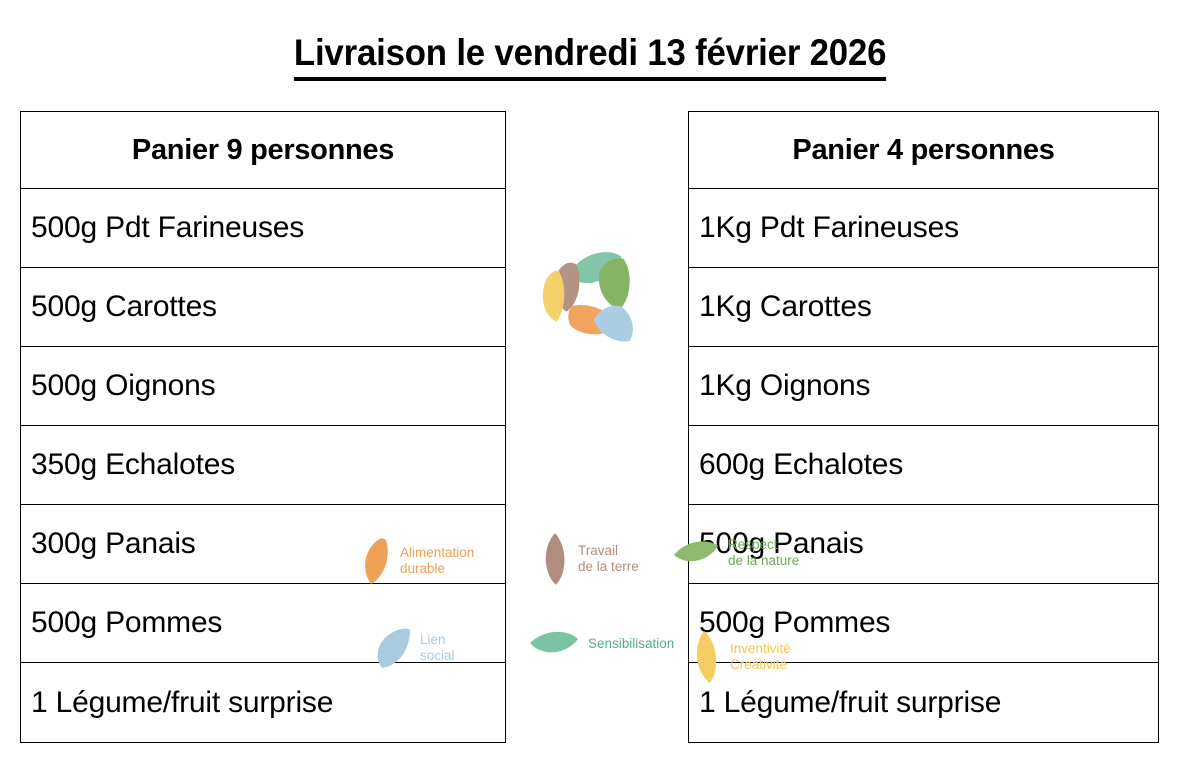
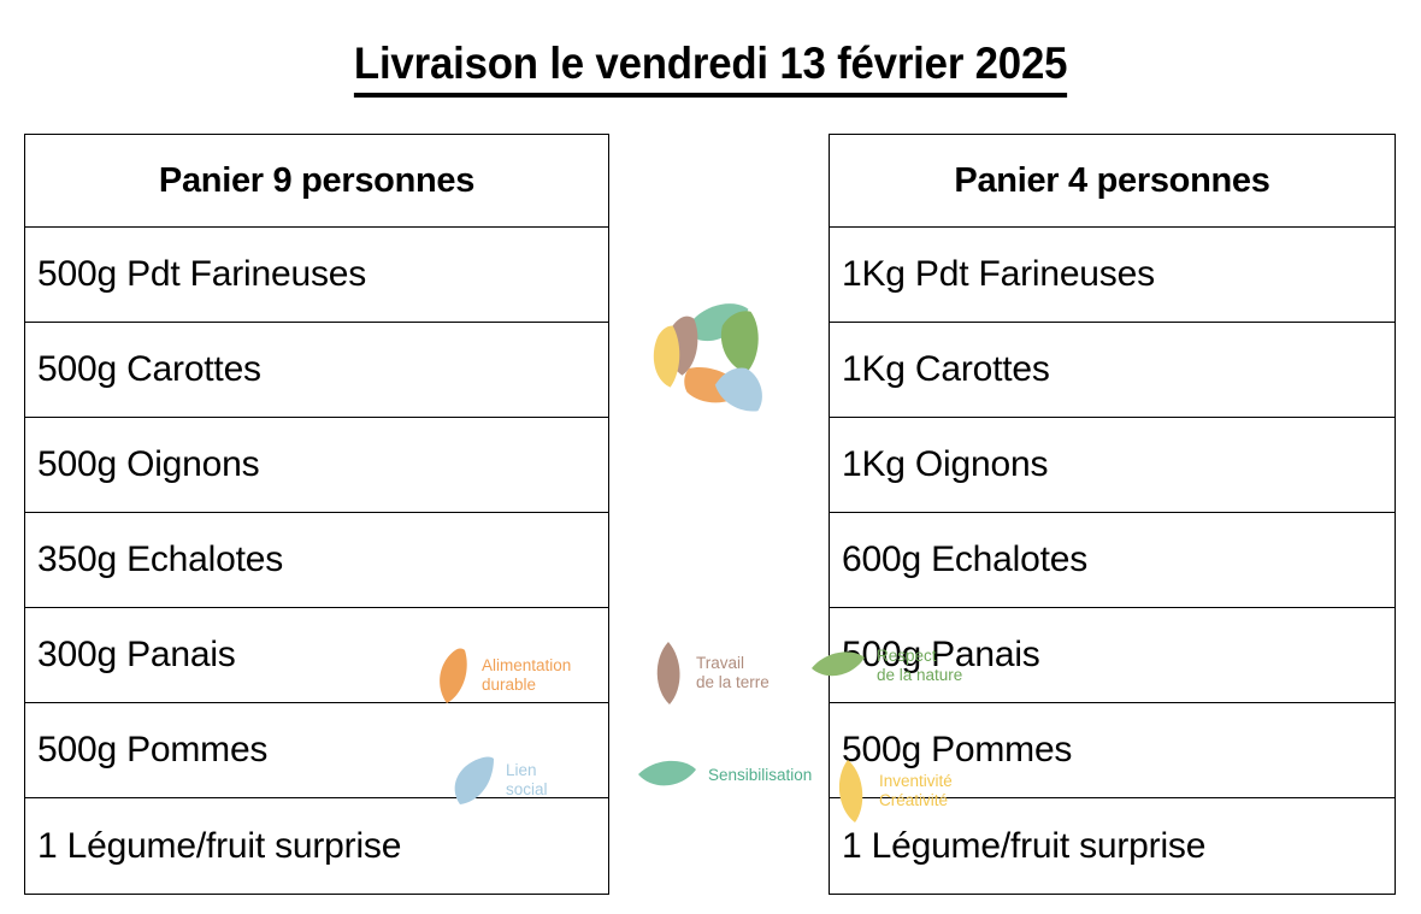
- Livraison le vendredi 13 février 2026
+ Livraison le vendredi 13 février 2025
  Panier 9 personnes
  500g Pdt Farineuses
  500g Carottes
  500g Oignons
  350g Echalotes
  300g Panais
  500g Pommes
  1 Légume/fruit surprise
  Panier 4 personnes
  1Kg Pdt Farineuses
  1Kg Carottes
  1Kg Oignons
  600g Echalotes
  00g Panais
  500g Pommes
  1 Légume/fruit surprise
  Alimentation
  durable
  Travail
  de la terre
  Respect
  de la nature
  Lien
  social
  Sensibilisation
  Inventivité
  Créativité
